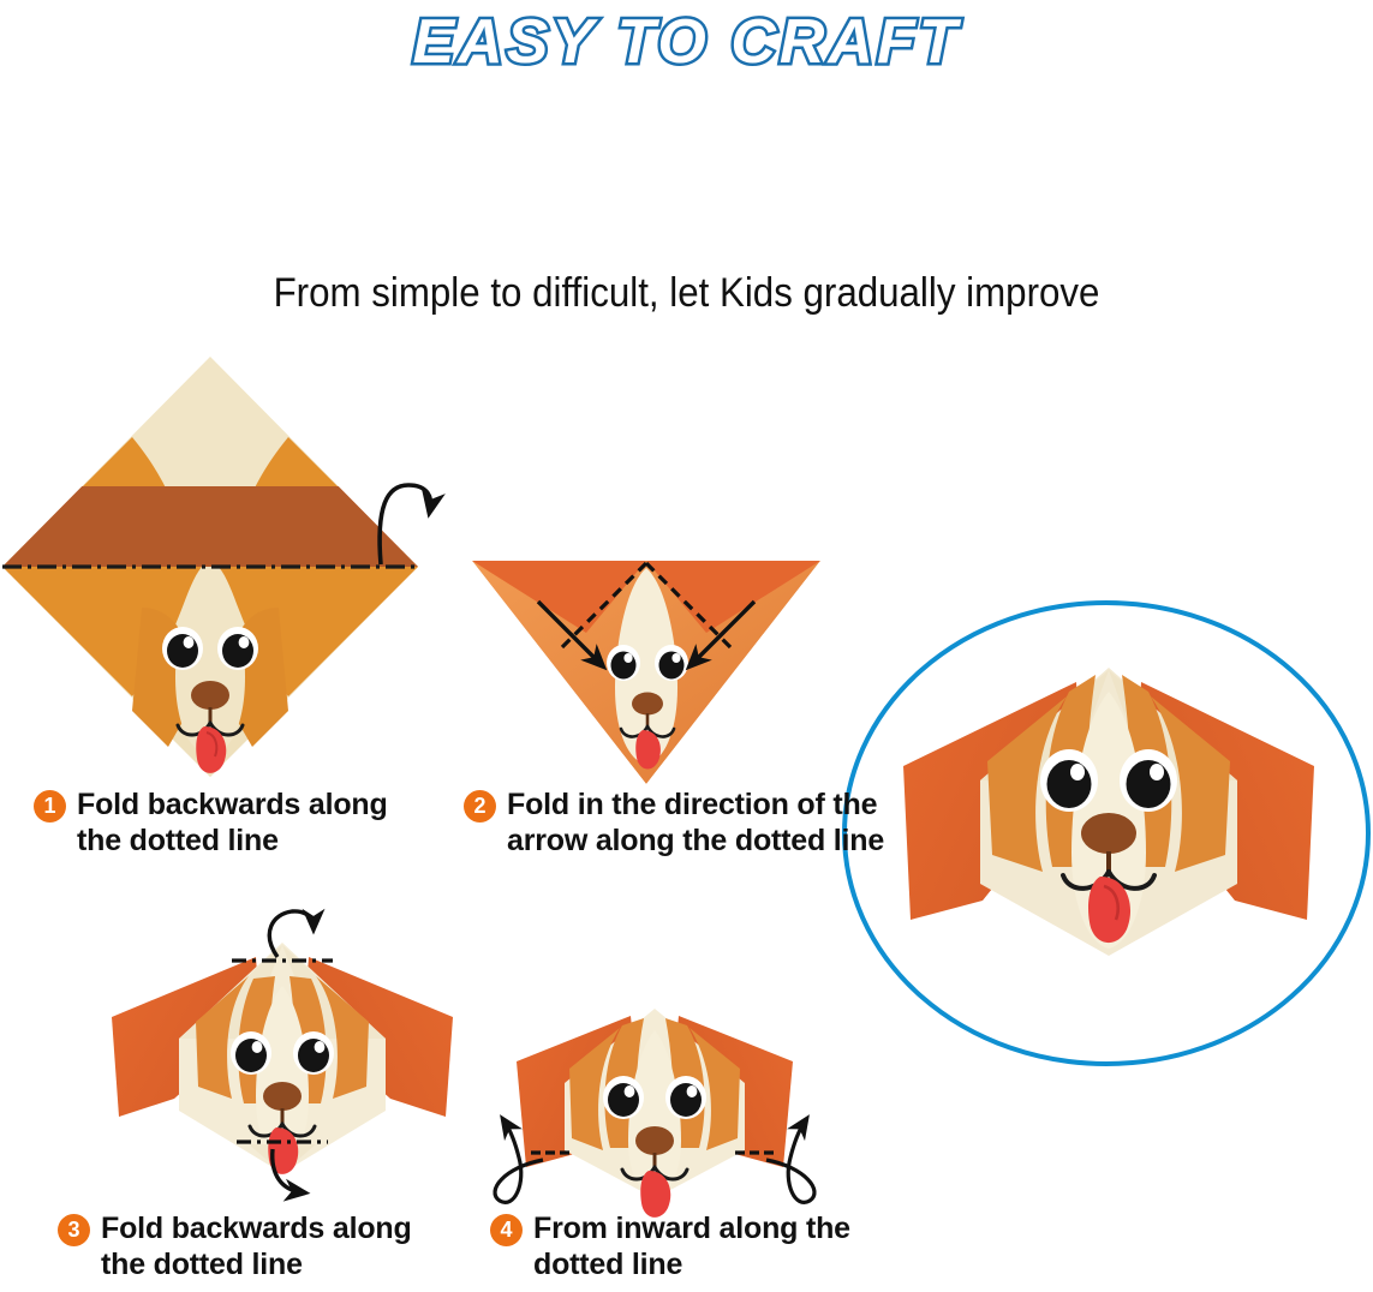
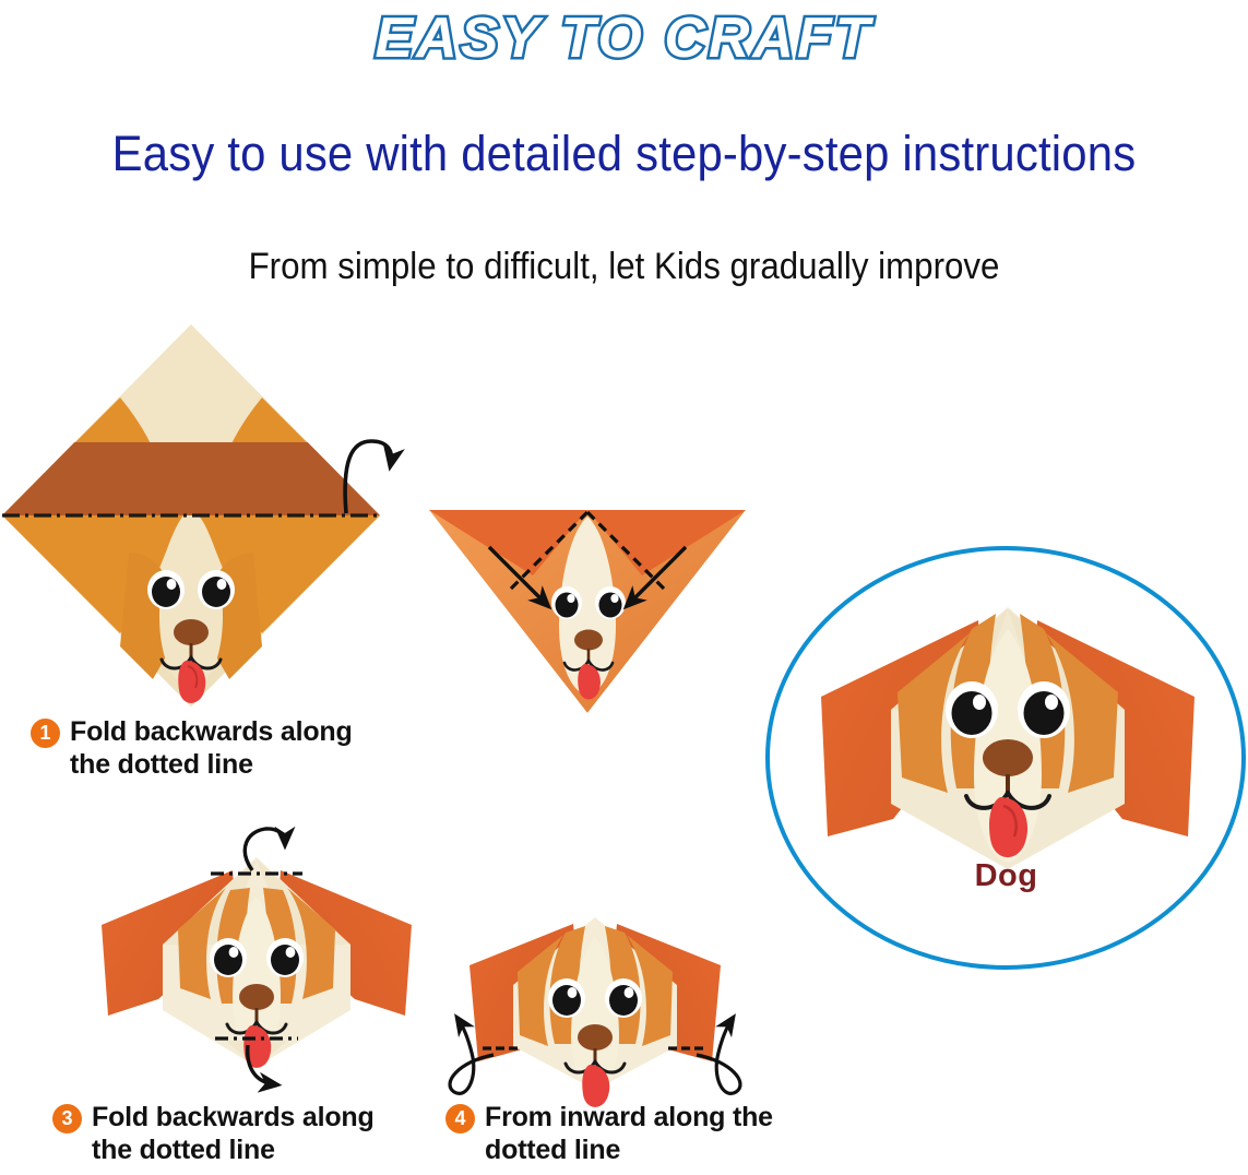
  EASY TO CRAFT
+ Easy to use with detailed step-by-step instructions
  From simple to difficult, let Kids gradually improve
+ Dog
  1
  Fold backwards along the dotted line
- 2
- Fold in the direction of the arrow along the dotted line
  3
  Fold backwards along the dotted line
  4
  From inward along the dotted line
